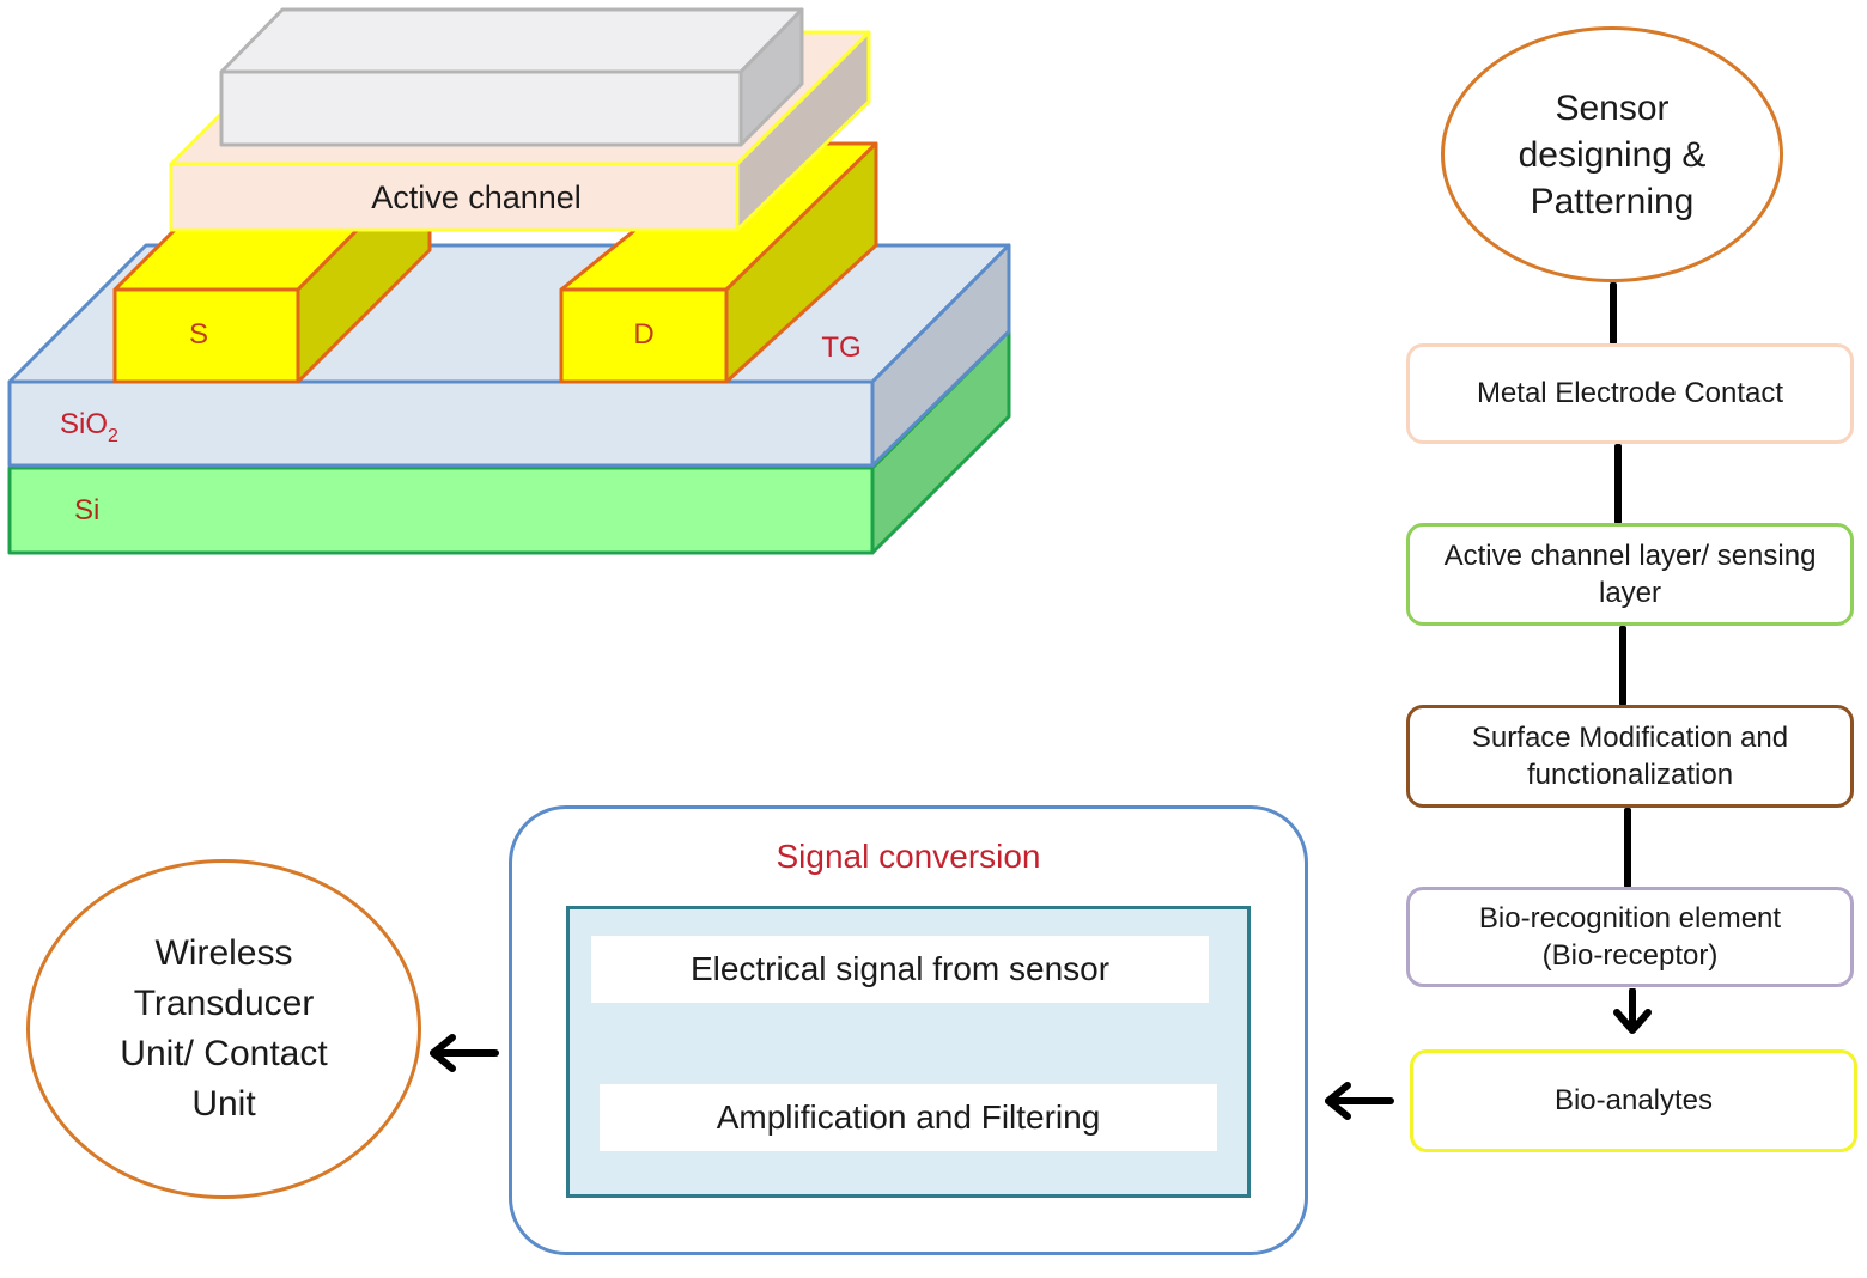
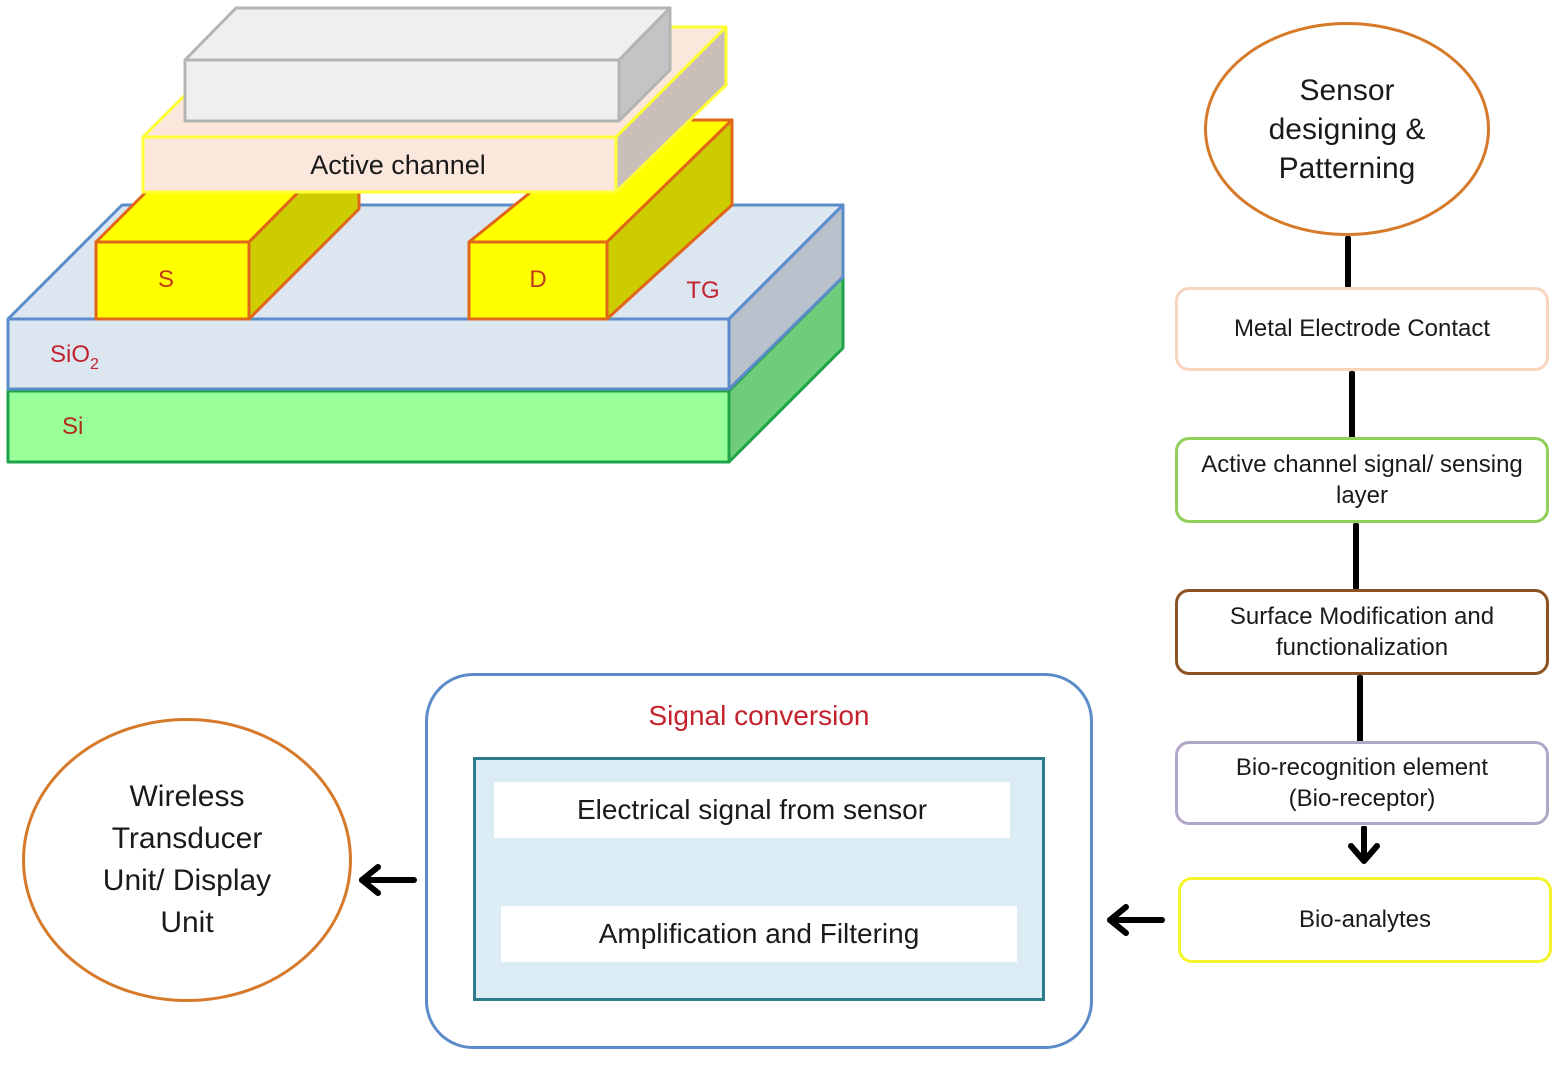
  Active channel
  S
  D
  TG
  SiO2
  Si
  Sensor designing & Patterning
  Metal Electrode Contact
- Active channel layer/ sensing layer
+ Active channel signal/ sensing layer
  Surface Modification and functionalization
  Bio-recognition element (Bio-receptor)
  Bio-analytes
  Signal conversion
  Electrical signal from sensor
  Amplification and Filtering
- Wireless Transducer Unit/ Contact Unit
+ Wireless Transducer Unit/ Display Unit
